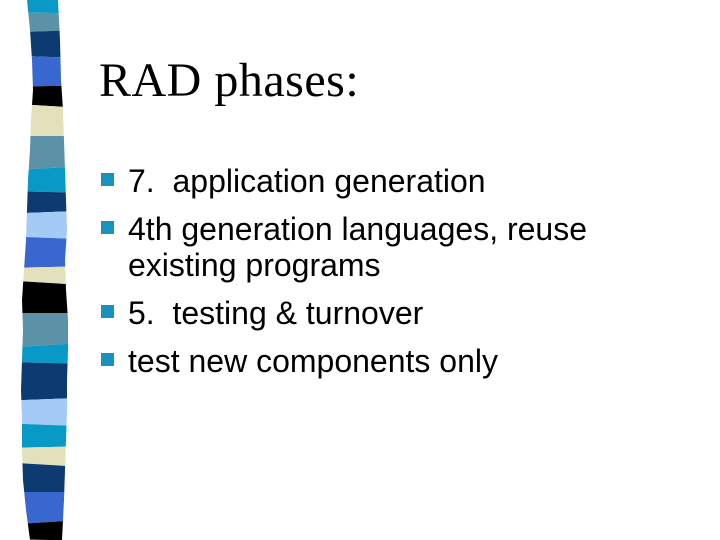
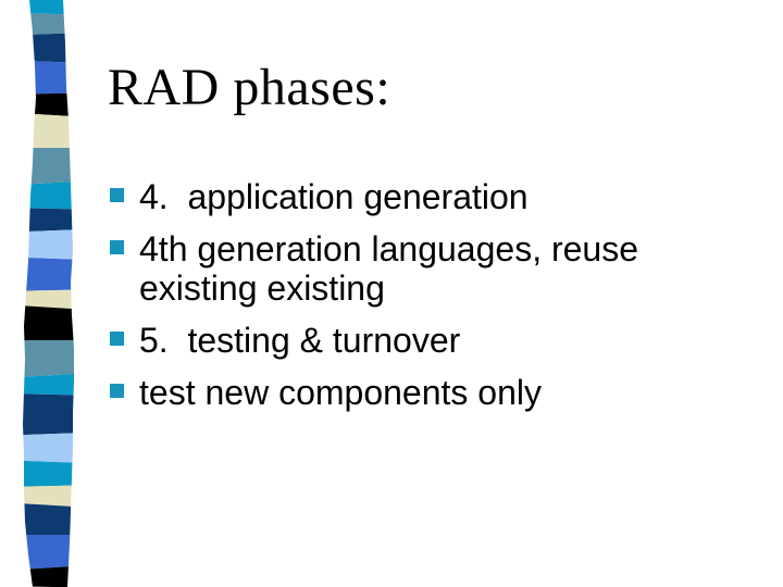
  RAD phases:
- 7. application generation
+ 4. application generation
- 4th generation languages, reuse existing programs
+ 4th generation languages, reuse existing existing
  5. testing & turnover
  test new components only
